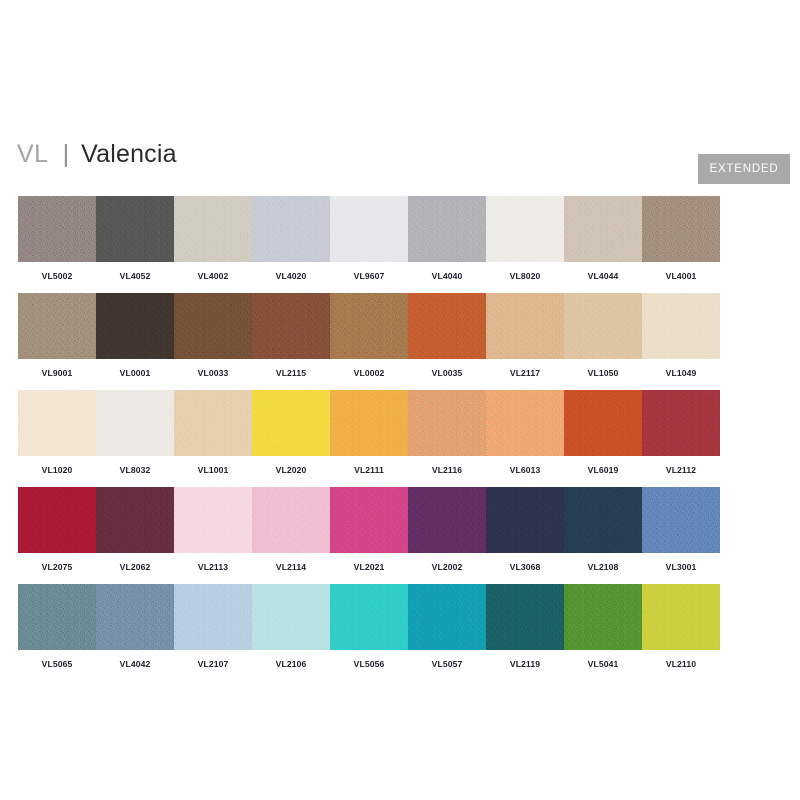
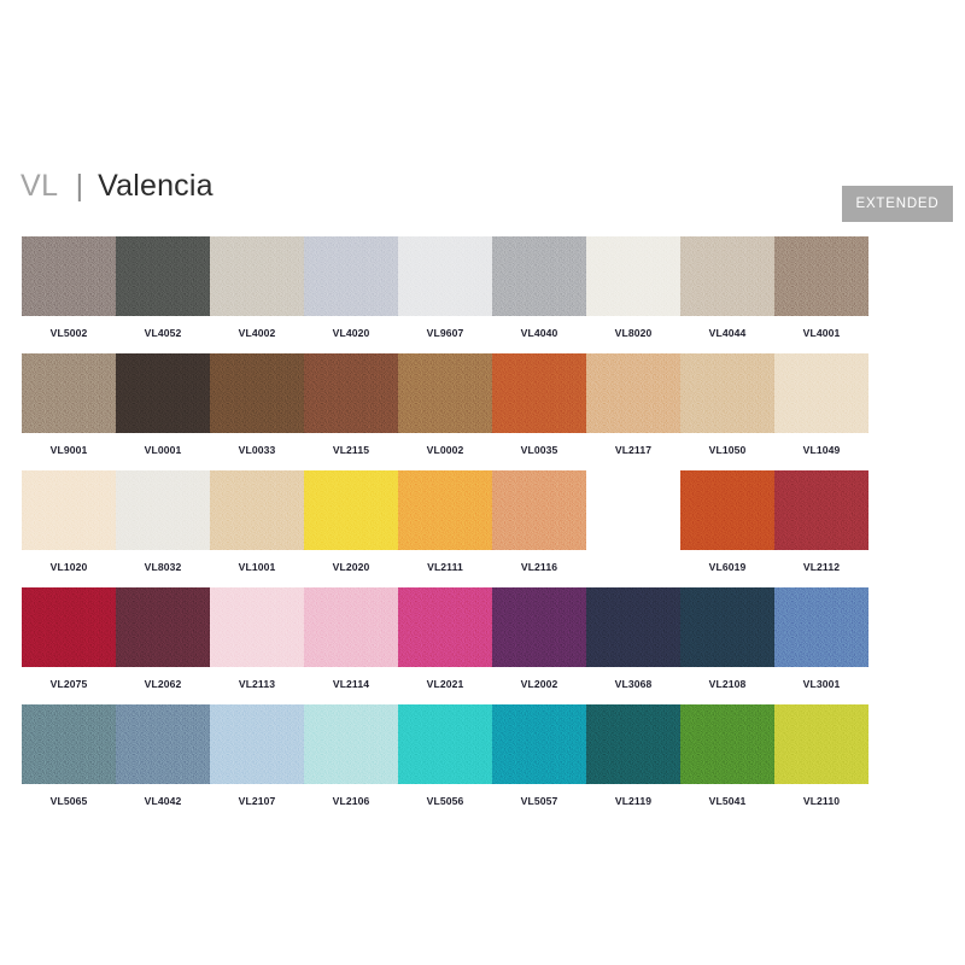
  VL
  |
  Valencia
  EXTENDED
  VL5002
  VL4052
  VL4002
  VL4020
  VL9607
  VL4040
  VL8020
  VL4044
  VL4001
  VL9001
  VL0001
  VL0033
  VL2115
  VL0002
  VL0035
  VL2117
  VL1050
  VL1049
  VL1020
  VL8032
  VL1001
  VL2020
  VL2111
  VL2116
- VL6013
  VL6019
  VL2112
  VL2075
  VL2062
  VL2113
  VL2114
  VL2021
  VL2002
  VL3068
  VL2108
  VL3001
  VL5065
  VL4042
  VL2107
  VL2106
  VL5056
  VL5057
  VL2119
  VL5041
  VL2110
